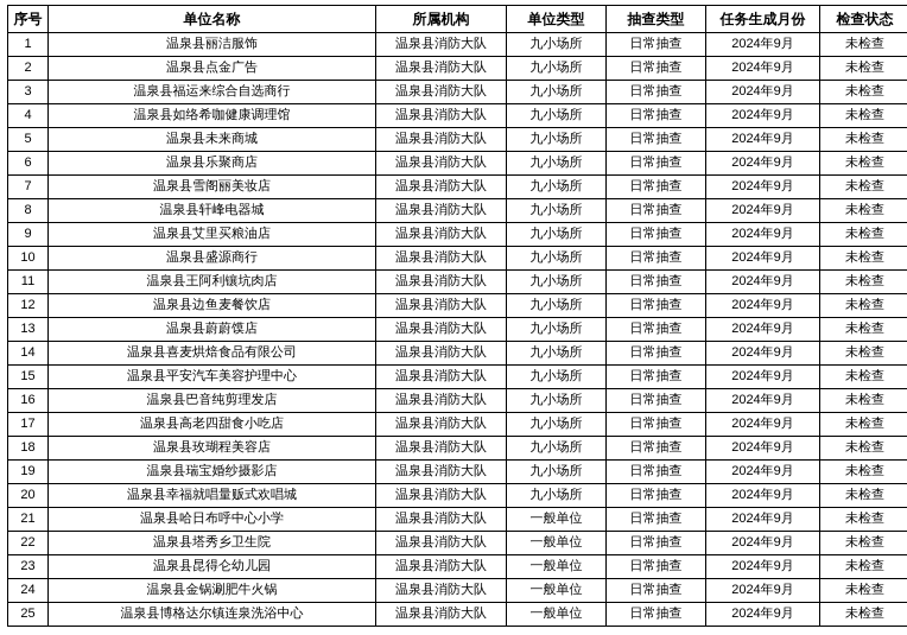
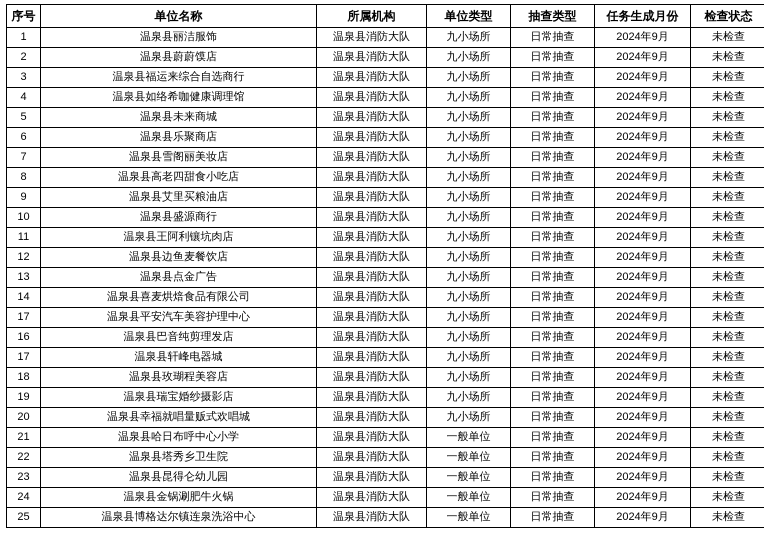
  序号	单位名称	所属机构	单位类型	抽查类型	任务生成月份	检查状态
  1	温泉县丽洁服饰	温泉县消防大队	九小场所	日常抽查	2024年9月	未检查
- 2	温泉县点金广告	温泉县消防大队	九小场所	日常抽查	2024年9月	未检查
+ 2	温泉县蔚蔚馍店	温泉县消防大队	九小场所	日常抽查	2024年9月	未检查
  3	温泉县福运来综合自选商行	温泉县消防大队	九小场所	日常抽查	2024年9月	未检查
  4	温泉县如络希咖健康调理馆	温泉县消防大队	九小场所	日常抽查	2024年9月	未检查
  5	温泉县未来商城	温泉县消防大队	九小场所	日常抽查	2024年9月	未检查
  6	温泉县乐聚商店	温泉县消防大队	九小场所	日常抽查	2024年9月	未检查
  7	温泉县雪阁丽美妆店	温泉县消防大队	九小场所	日常抽查	2024年9月	未检查
- 8	温泉县轩峰电器城	温泉县消防大队	九小场所	日常抽查	2024年9月	未检查
+ 8	温泉县高老四甜食小吃店	温泉县消防大队	九小场所	日常抽查	2024年9月	未检查
  9	温泉县艾里买粮油店	温泉县消防大队	九小场所	日常抽查	2024年9月	未检查
  10	温泉县盛源商行	温泉县消防大队	九小场所	日常抽查	2024年9月	未检查
  11	温泉县王阿利镶坑肉店	温泉县消防大队	九小场所	日常抽查	2024年9月	未检查
  12	温泉县边鱼麦餐饮店	温泉县消防大队	九小场所	日常抽查	2024年9月	未检查
- 13	温泉县蔚蔚馍店	温泉县消防大队	九小场所	日常抽查	2024年9月	未检查
+ 13	温泉县点金广告	温泉县消防大队	九小场所	日常抽查	2024年9月	未检查
  14	温泉县喜麦烘焙食品有限公司	温泉县消防大队	九小场所	日常抽查	2024年9月	未检查
- 15	温泉县平安汽车美容护理中心	温泉县消防大队	九小场所	日常抽查	2024年9月	未检查
+ 17	温泉县平安汽车美容护理中心	温泉县消防大队	九小场所	日常抽查	2024年9月	未检查
  16	温泉县巴音纯剪理发店	温泉县消防大队	九小场所	日常抽查	2024年9月	未检查
- 17	温泉县高老四甜食小吃店	温泉县消防大队	九小场所	日常抽查	2024年9月	未检查
+ 17	温泉县轩峰电器城	温泉县消防大队	九小场所	日常抽查	2024年9月	未检查
  18	温泉县玫瑚程美容店	温泉县消防大队	九小场所	日常抽查	2024年9月	未检查
  19	温泉县瑞宝婚纱摄影店	温泉县消防大队	九小场所	日常抽查	2024年9月	未检查
  20	温泉县幸福就唱量贩式欢唱城	温泉县消防大队	九小场所	日常抽查	2024年9月	未检查
  21	温泉县哈日布呼中心小学	温泉县消防大队	一般单位	日常抽查	2024年9月	未检查
  22	温泉县塔秀乡卫生院	温泉县消防大队	一般单位	日常抽查	2024年9月	未检查
  23	温泉县昆得仑幼儿园	温泉县消防大队	一般单位	日常抽查	2024年9月	未检查
  24	温泉县金锅涮肥牛火锅	温泉县消防大队	一般单位	日常抽查	2024年9月	未检查
  25	温泉县博格达尔镇连泉洗浴中心	温泉县消防大队	一般单位	日常抽查	2024年9月	未检查
